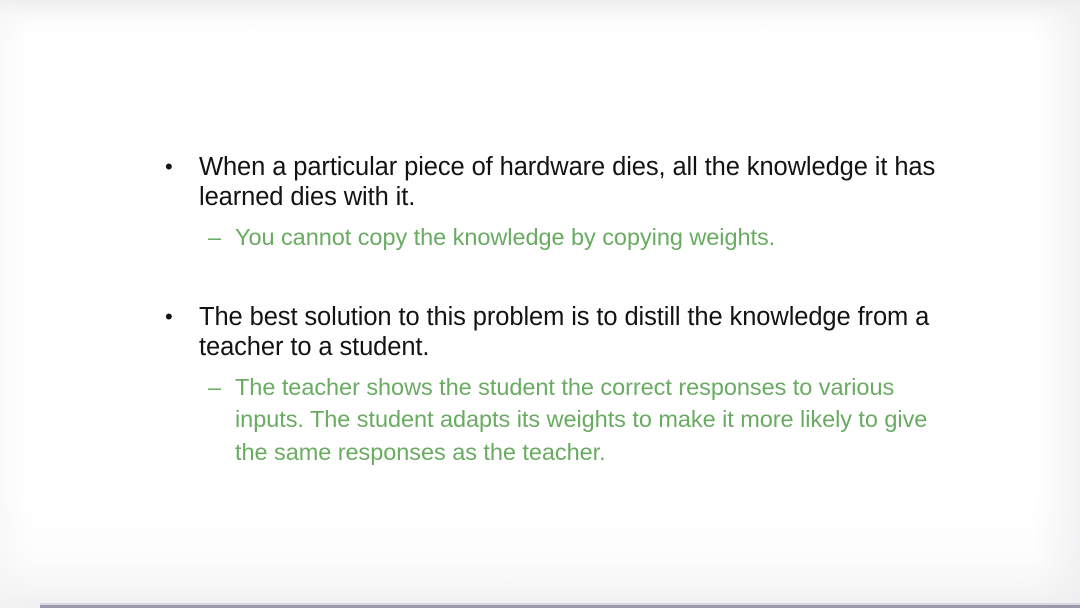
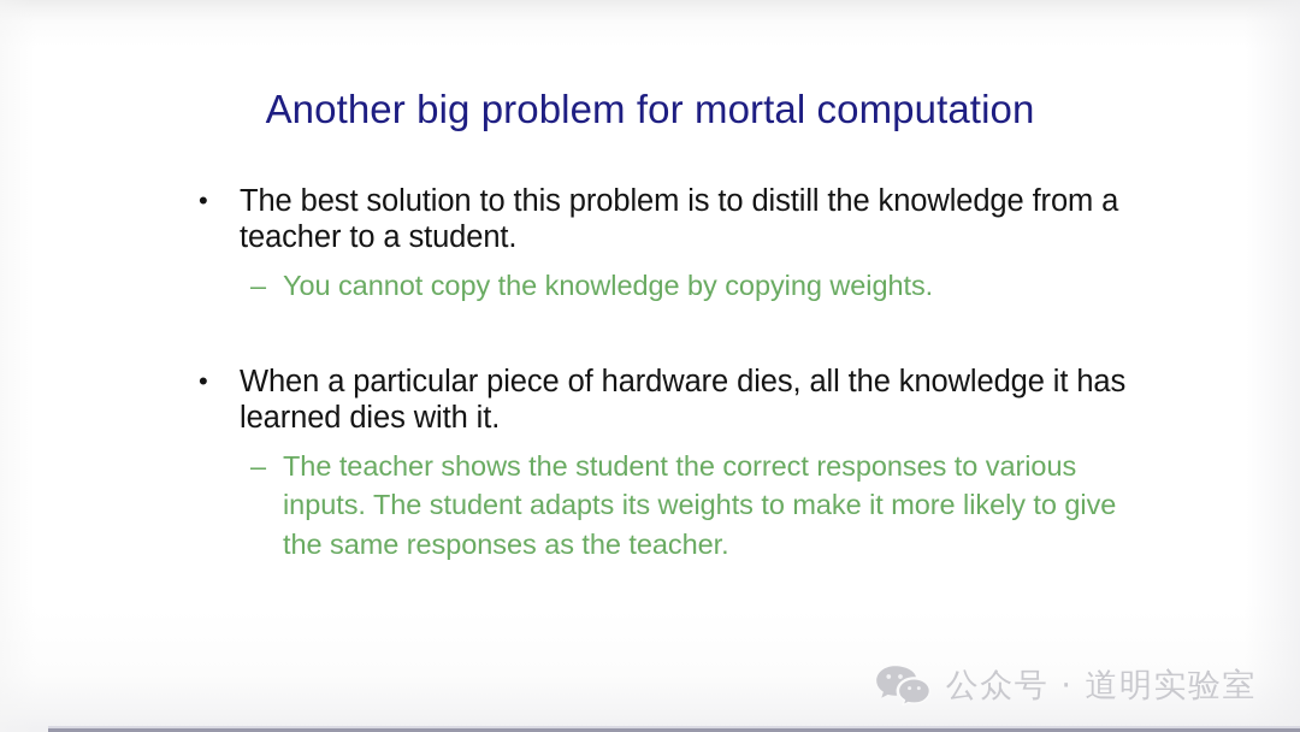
+ Another big problem for mortal computation
  •
- When a particular piece of hardware dies, all the knowledge it has learned dies with it.
+ The best solution to this problem is to distill the knowledge from a teacher to a student.
  –
  You cannot copy the knowledge by copying weights.
  •
- The best solution to this problem is to distill the knowledge from a teacher to a student.
+ When a particular piece of hardware dies, all the knowledge it has learned dies with it.
  –
  The teacher shows the student the correct responses to various inputs. The student adapts its weights to make it more likely to give the same responses as the teacher.
+ 公众号 · 道明实验室
